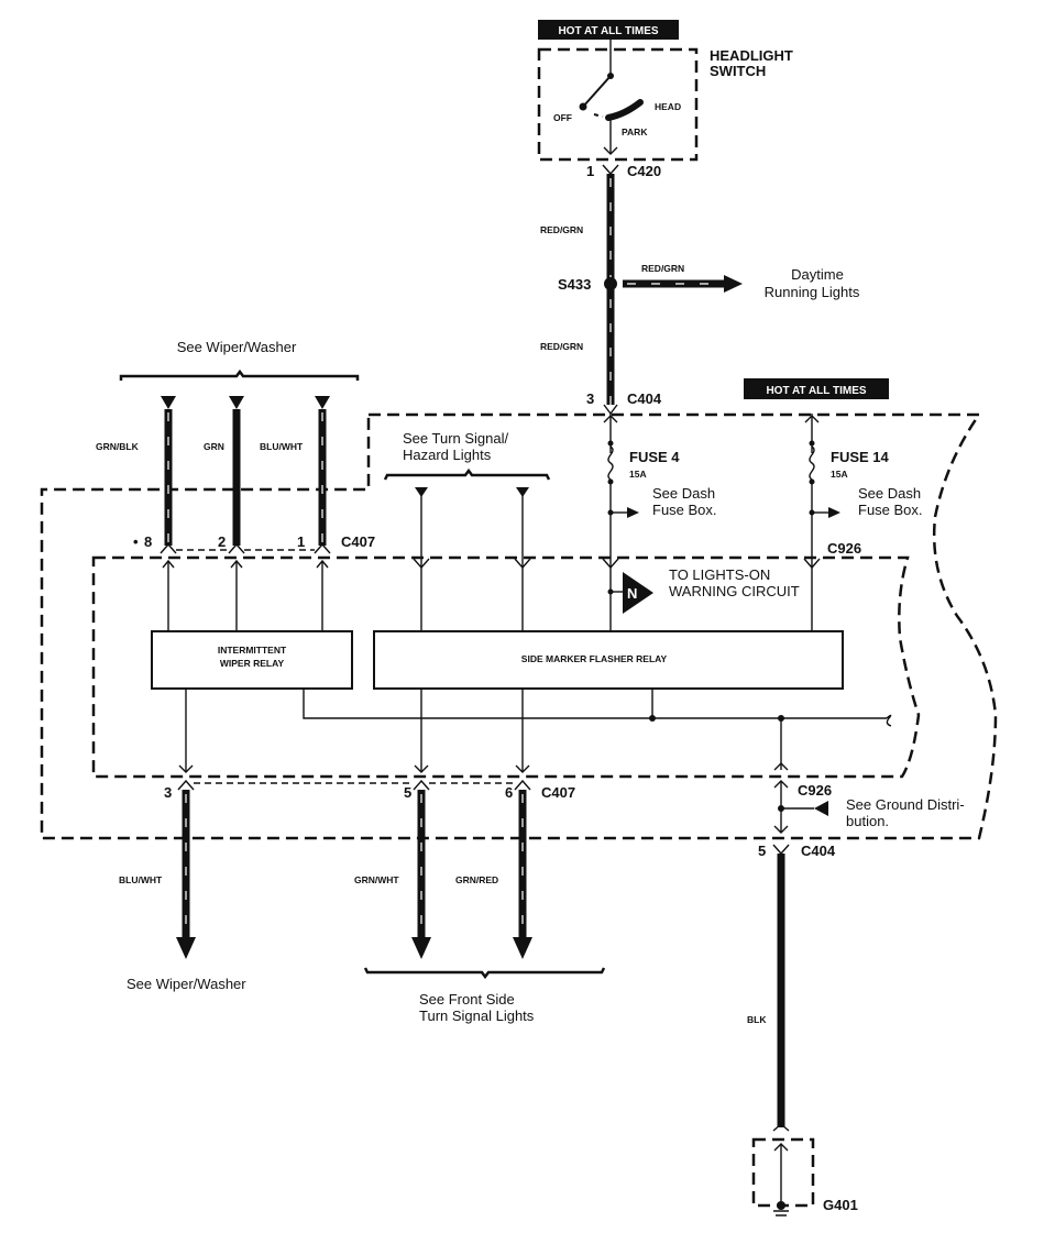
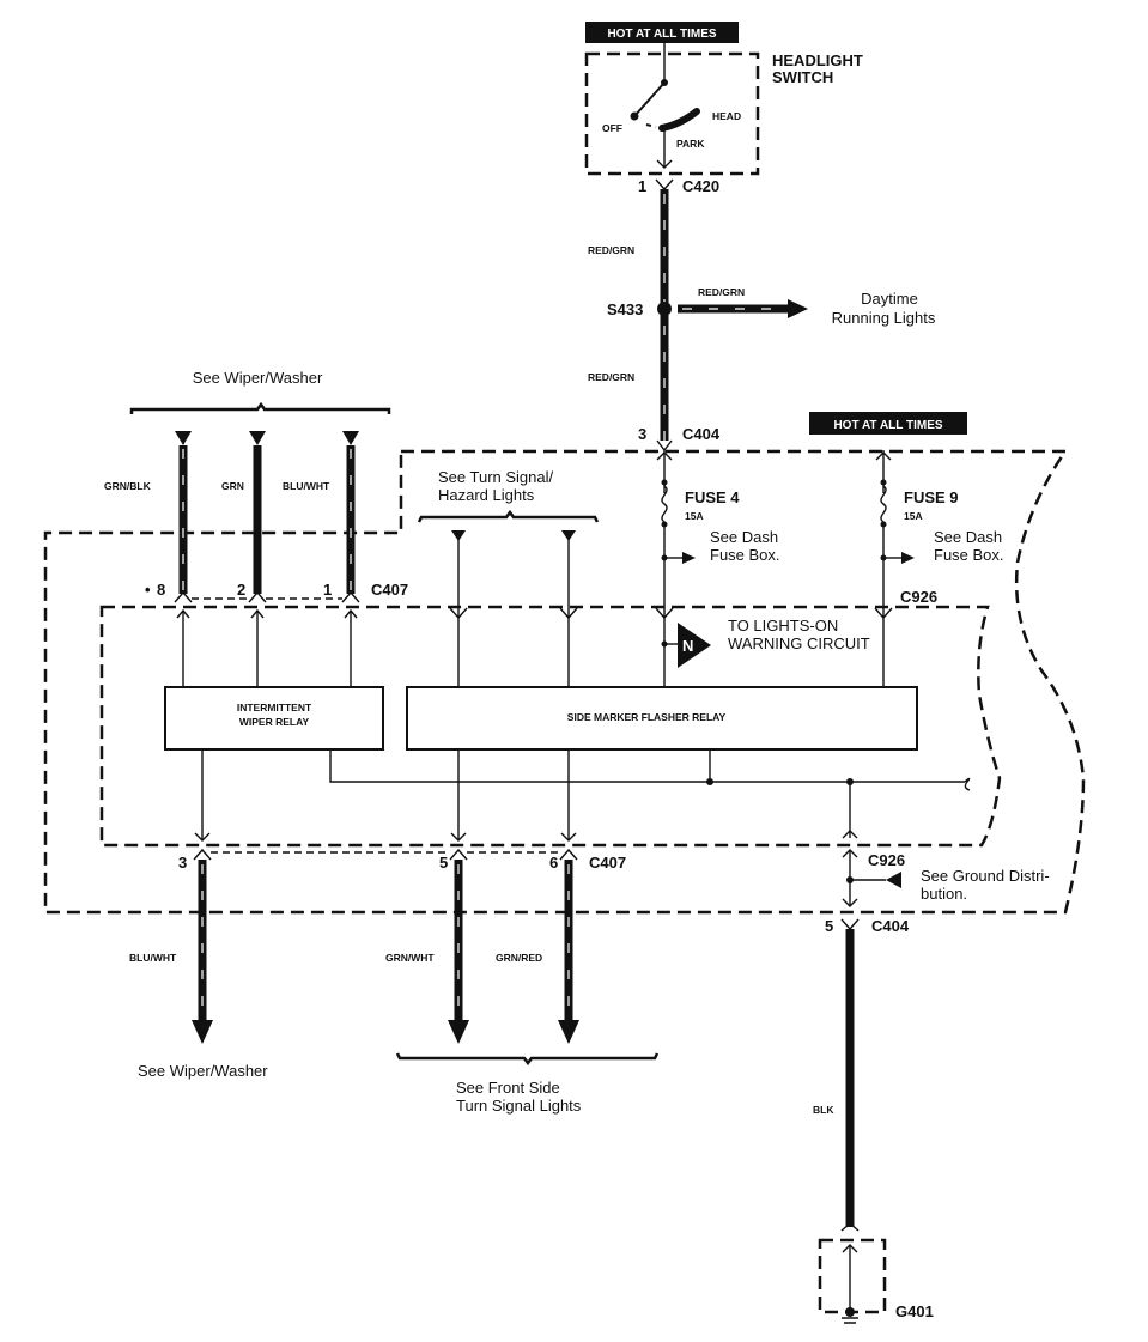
  HOT AT ALL TIMES
  OFF
  HEAD
  PARK
  HEADLIGHT
  SWITCH
  1
  C420
  RED/GRN
  RED/GRN
  S433
  RED/GRN
  Daytime
  Running Lights
  3
  C404
  HOT AT ALL TIMES
  See Wiper/Washer
  GRN/BLK
  GRN
  BLU/WHT
  •
  8
  2
  1
  C407
  See Turn Signal/
  Hazard Lights
  FUSE 4
  15A
  See Dash
  Fuse Box.
- FUSE 14
+ FUSE 9
  15A
  See Dash
  Fuse Box.
  C926
  N
  TO LIGHTS-ON
  WARNING CIRCUIT
  INTERMITTENT
  WIPER RELAY
  SIDE MARKER FLASHER RELAY
  3
  5
  6
  C407
  BLU/WHT
  GRN/WHT
  GRN/RED
  See Wiper/Washer
  See Front Side
  Turn Signal Lights
  C926
  See Ground Distri-
  bution.
  5
  C404
  BLK
  G401
